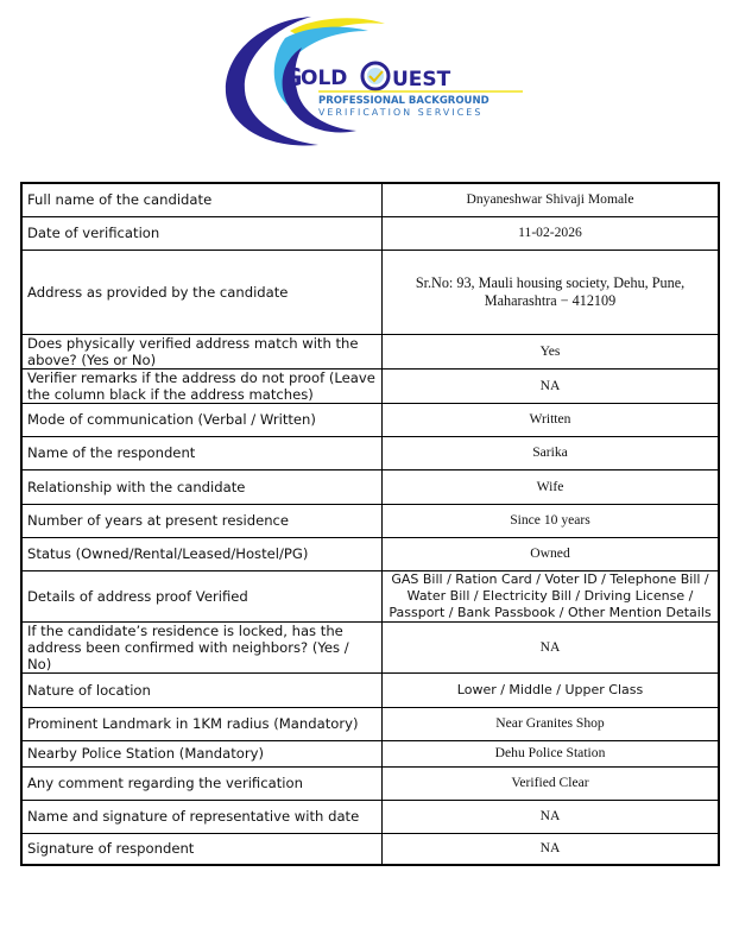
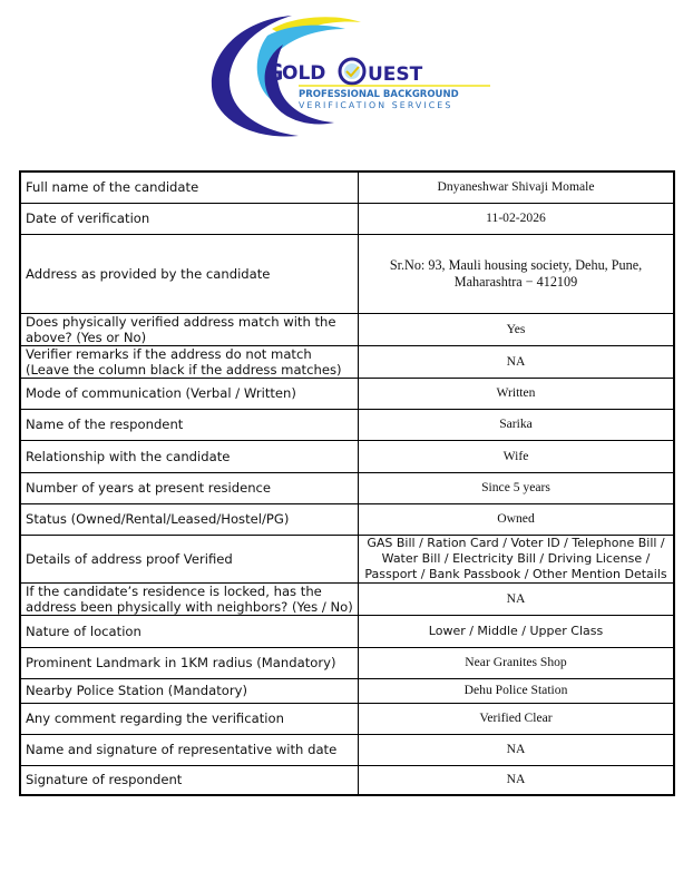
  G
  OLD
  UEST
  PROFESSIONAL BACKGROUND
  VERIFICATION SERVICES
  Full name of the candidate	Dnyaneshwar Shivaji Momale
  Date of verification	11-02-2026
  Address as provided by the candidate	Sr.No: 93, Mauli housing society, Dehu, Pune, Maharashtra − 412109
  Does physically verified address match with the above? (Yes or No)	Yes
- Verifier remarks if the address do not proof (Leave the column black if the address matches)	NA
+ Verifier remarks if the address do not match (Leave the column black if the address matches)	NA
  Mode of communication (Verbal / Written)	Written
  Name of the respondent	Sarika
  Relationship with the candidate	Wife
- Number of years at present residence	Since 10 years
+ Number of years at present residence	Since 5 years
  Status (Owned/Rental/Leased/Hostel/PG)	Owned
  Details of address proof Verified	GAS Bill / Ration Card / Voter ID / Telephone Bill / Water Bill / Electricity Bill / Driving License / Passport / Bank Passbook / Other Mention Details
- If the candidate’s residence is locked, has the address been confirmed with neighbors? (Yes / No)	NA
+ If the candidate’s residence is locked, has the address been physically with neighbors? (Yes / No)	NA
  Nature of location	Lower / Middle / Upper Class
  Prominent Landmark in 1KM radius (Mandatory)	Near Granites Shop
  Nearby Police Station (Mandatory)	Dehu Police Station
  Any comment regarding the verification	Verified Clear
  Name and signature of representative with date	NA
  Signature of respondent	NA
